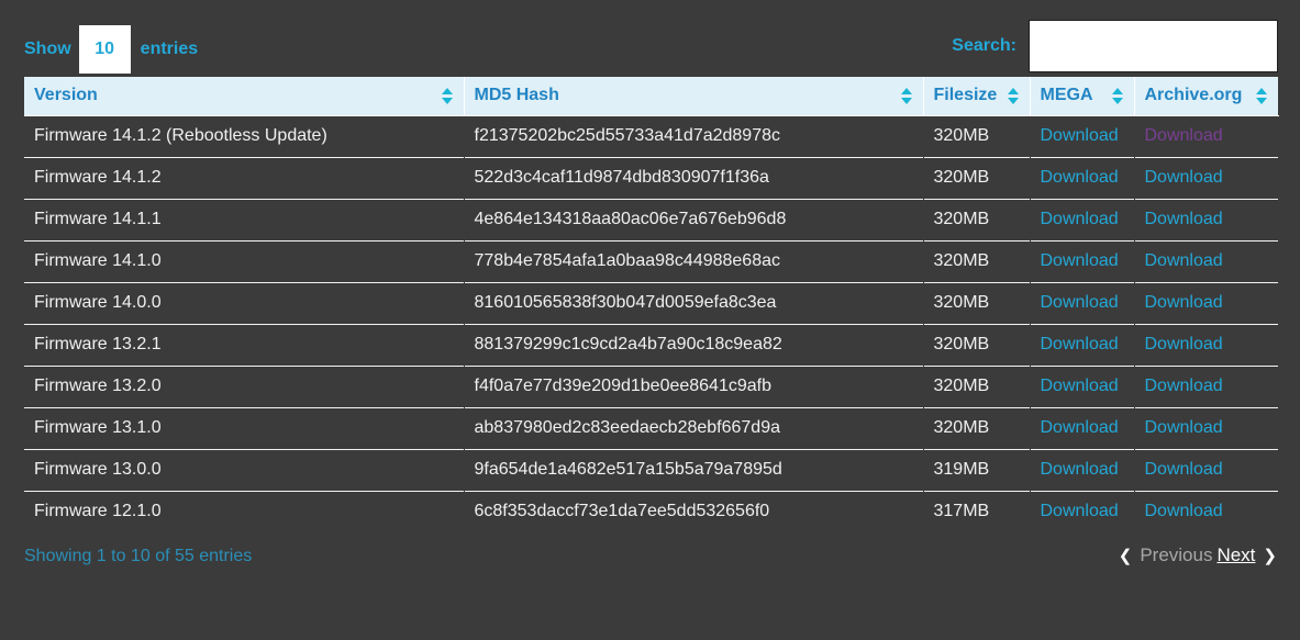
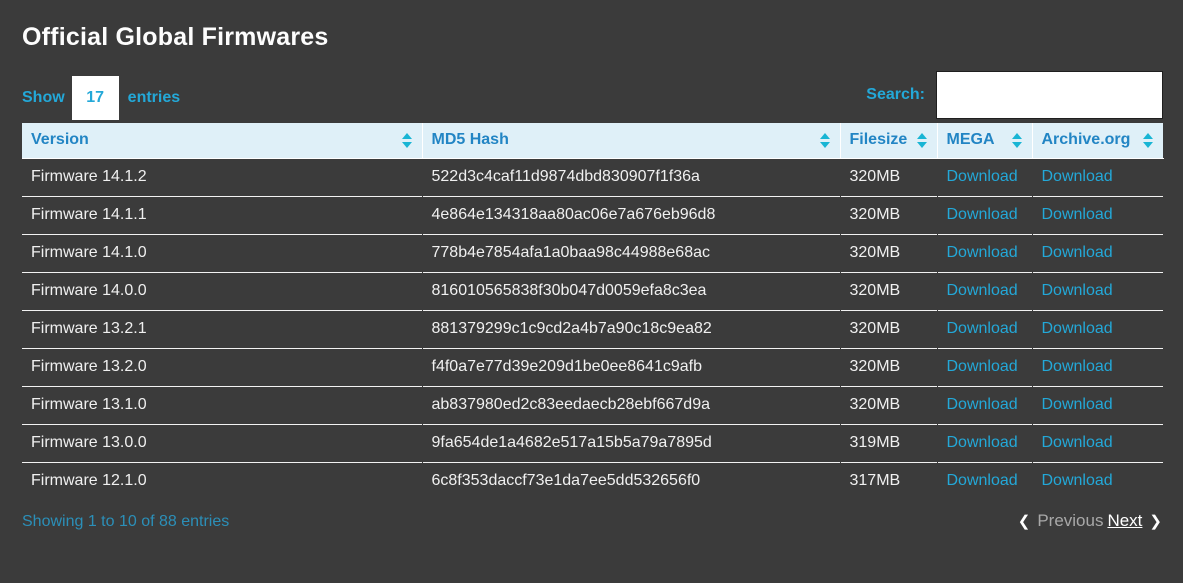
+ Official Global Firmwares
  Show
- 10
+ 17
  entries
  Search:
  Version	MD5 Hash	Filesize	MEGA	Archive.org
- Firmware 14.1.2 (Rebootless Update)	f21375202bc25d55733a41d7a2d8978c	320MB	Download	Download
  Firmware 14.1.2	522d3c4caf11d9874dbd830907f1f36a	320MB	Download	Download
  Firmware 14.1.1	4e864e134318aa80ac06e7a676eb96d8	320MB	Download	Download
  Firmware 14.1.0	778b4e7854afa1a0baa98c44988e68ac	320MB	Download	Download
  Firmware 14.0.0	816010565838f30b047d0059efa8c3ea	320MB	Download	Download
  Firmware 13.2.1	881379299c1c9cd2a4b7a90c18c9ea82	320MB	Download	Download
  Firmware 13.2.0	f4f0a7e77d39e209d1be0ee8641c9afb	320MB	Download	Download
  Firmware 13.1.0	ab837980ed2c83eedaecb28ebf667d9a	320MB	Download	Download
  Firmware 13.0.0	9fa654de1a4682e517a15b5a79a7895d	319MB	Download	Download
  Firmware 12.1.0	6c8f353daccf73e1da7ee5dd532656f0	317MB	Download	Download
- Showing 1 to 10 of 55 entries
+ Showing 1 to 10 of 88 entries
  ❮
  Previous
  Next
  ❯
